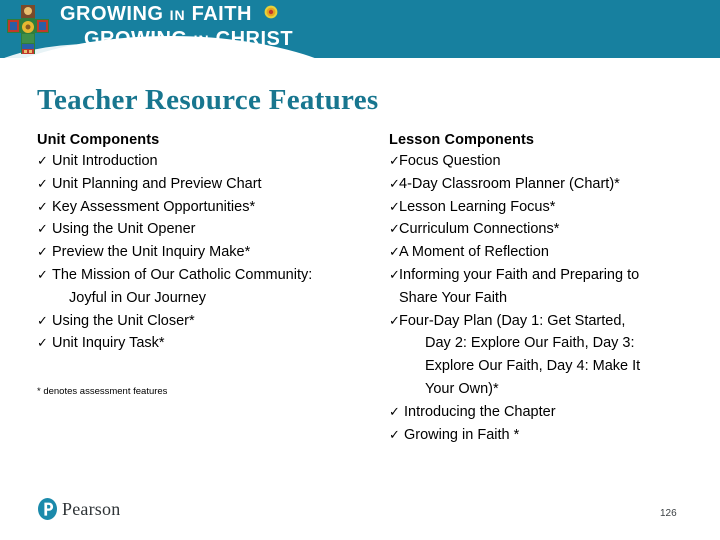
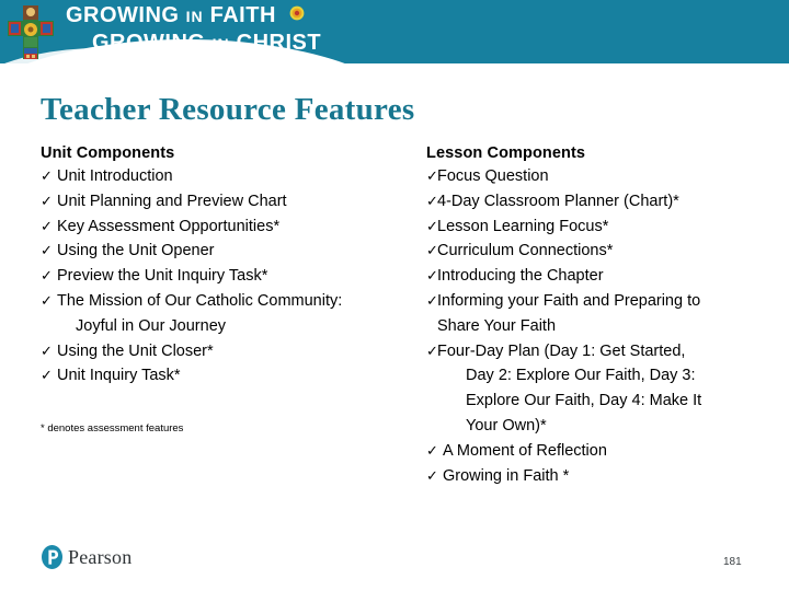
  GROWING IN FAITH
  GROWING IN CHRIST
  Teacher Resource Features
  Unit Components
  ✓ Unit Introduction
  ✓ Unit Planning and Preview Chart
  ✓ Key Assessment Opportunities*
  ✓ Using the Unit Opener
- ✓ Preview the Unit Inquiry Make*
+ ✓ Preview the Unit Inquiry Task*
  ✓ The Mission of Our Catholic Community:
  Joyful in Our Journey
  ✓ Using the Unit Closer*
  ✓ Unit Inquiry Task*
  * denotes assessment features
  Lesson Components
  ✓Focus Question
  ✓4-Day Classroom Planner (Chart)*
  ✓Lesson Learning Focus*
  ✓Curriculum Connections*
- ✓A Moment of Reflection
+ ✓Introducing the Chapter
  ✓Informing your Faith and Preparing to
  Share Your Faith
  ✓Four-Day Plan (Day 1: Get Started,
  Day 2: Explore Our Faith, Day 3:
  Explore Our Faith, Day 4: Make It
  Your Own)*
- ✓ Introducing the Chapter
+ ✓ A Moment of Reflection
  ✓ Growing in Faith *
  Pearson
- 126
+ 181
